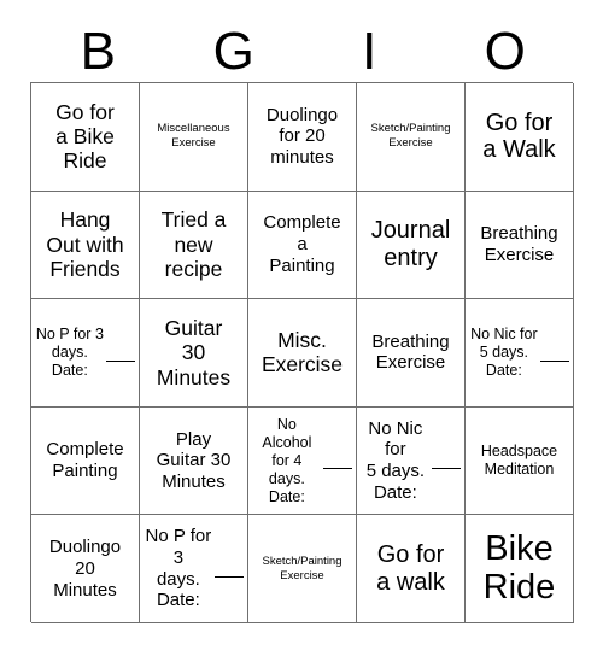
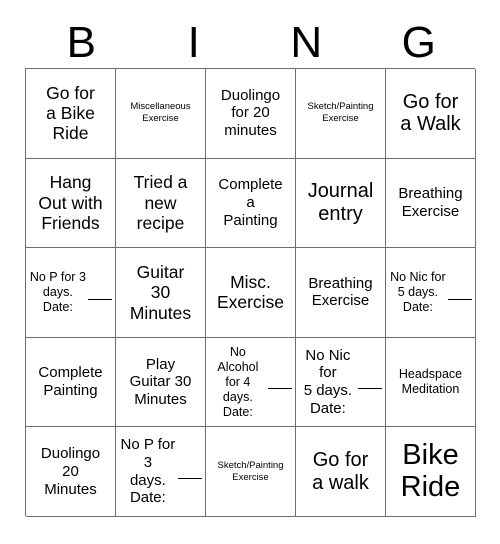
  B
- G
+ I
+ N
- I
+ G
- O
  Go for
  a Bike
  Ride
  Miscellaneous
  Exercise
  Duolingo
  for 20
  minutes
  Sketch/Painting
  Exercise
  Go for
  a Walk
  Hang
  Out with
  Friends
  Tried a
  new
  recipe
  Complete
  a
  Painting
  Journal
  entry
  Breathing
  Exercise
  No P for 3
  days.
  Date:
  Guitar
  30
  Minutes
  Misc.
  Exercise
  Breathing
  Exercise
  No Nic for
  5 days.
  Date:
  Complete
  Painting
  Play
  Guitar 30
  Minutes
  No Alcohol
  for 4 days.
  Date:
  No Nic for
  5 days.
  Date:
  Headspace
  Meditation
  Duolingo
  20
  Minutes
  No P for 3
  days.
  Date:
  Sketch/Painting
  Exercise
  Go for
  a walk
  Bike
  Ride
